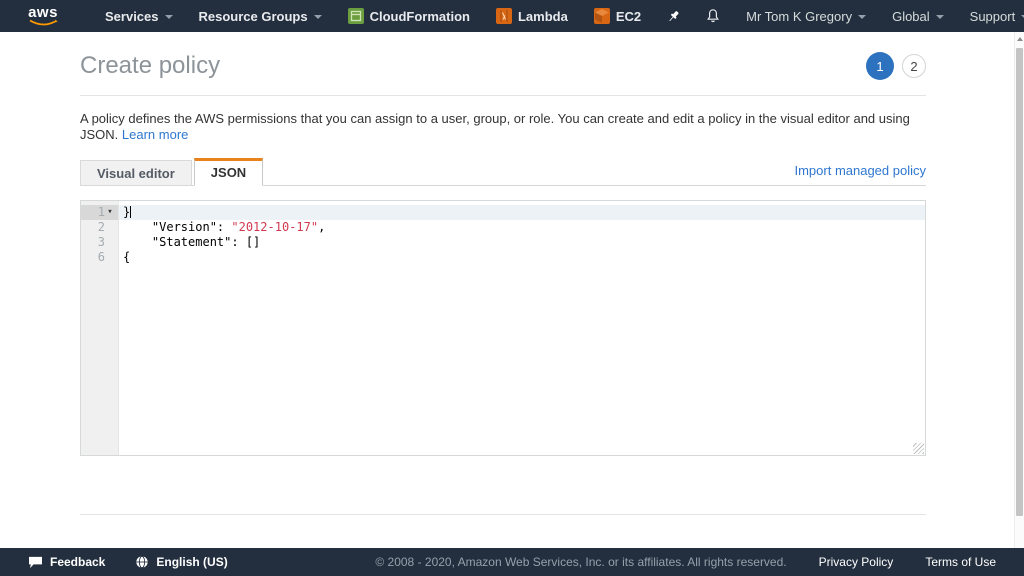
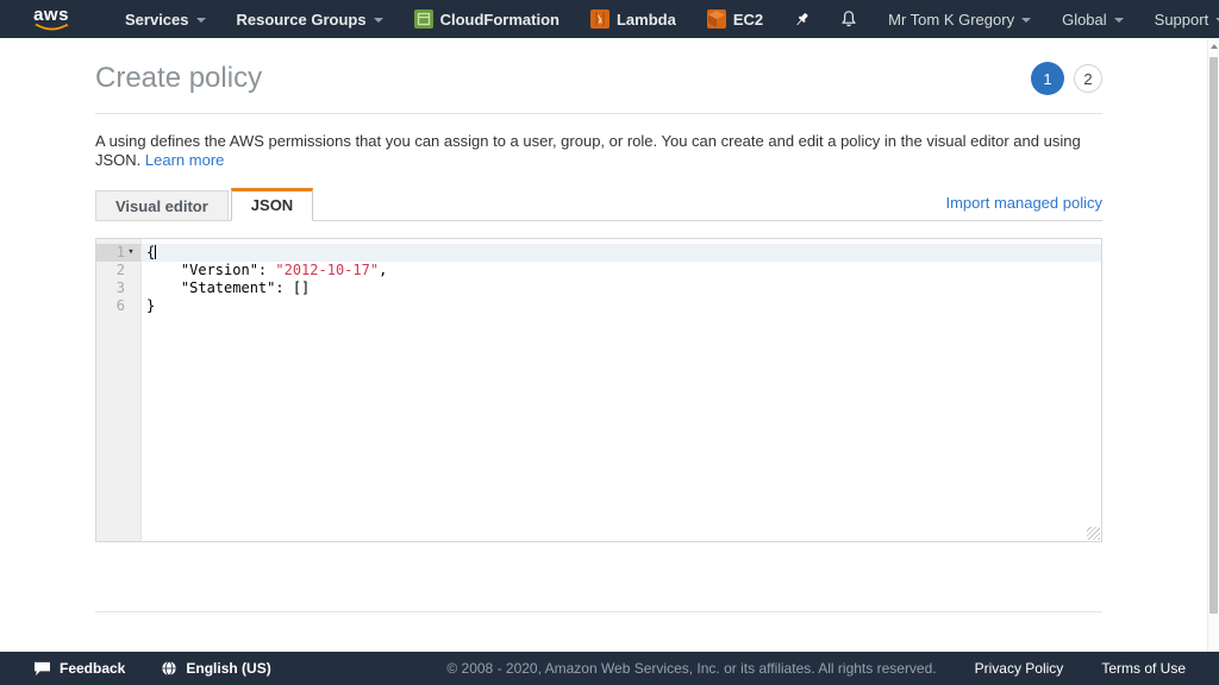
  aws
  Services
  Resource Groups
  CloudFormation
  Lambda
  EC2
  Mr Tom K Gregory
  Global
  Support
  Create policy
  1
  2
- A policy defines the AWS permissions that you can assign to a user, group, or role. You can create and edit a policy in the visual editor and using JSON. Learn more
+ A using defines the AWS permissions that you can assign to a user, group, or role. You can create and edit a policy in the visual editor and using JSON. Learn more
  Visual editor
  JSON
  Import managed policy
  1
  ▾
  2
  3
  6
- }
+ {
  "Version": "2012-10-17",
  "Statement": []
- {
+ }
  Feedback
  English (US)
  © 2008 - 2020, Amazon Web Services, Inc. or its affiliates. All rights reserved.
  Privacy Policy
  Terms of Use
